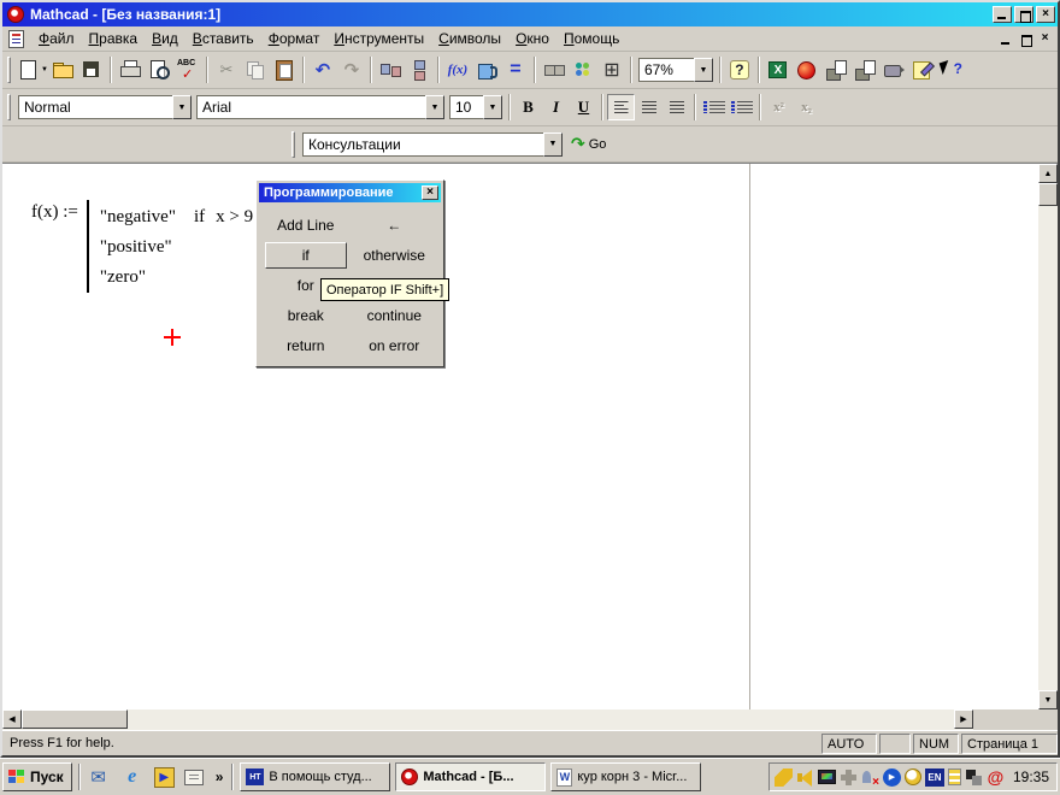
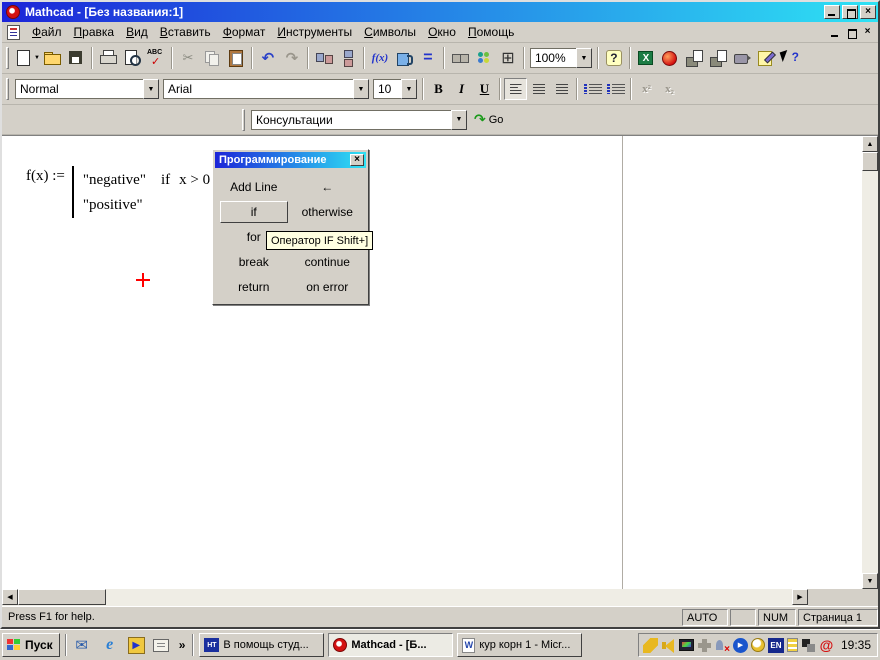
  Mathcad - [Без названия:1]
  ×
  Файл
  Правка
  Вид
  Вставить
  Формат
  Инструменты
  Символы
  Окно
  Помощь
  ×
  ✓
  ✂
  ↶
  ↷
  f(x)
  =
  ⊞
- 67%
+ 100%
  ?
  X
  ?
  Normal
  Arial
  10
  B
  I
  U
  x²
  x₂
  Консультации
  ↷
  Go
  f(x) :=
- "negative" if x > 9
+ "negative" if x > 0
  "positive"
- "zero"
  Программирование
  ×
  Add Line
  ←
  if
  otherwise
  for
  break
  continue
  return
  on error
  Оператор IF Shift+]
  Press F1 for help.
  AUTO
  NUM
  Страница 1
  Пуск
  ✉
  e
  ▶
  »
  В помощь студ...
  Mathcad - [Б...
  W
- кур корн 3 - Micr...
+ кур корн 1 - Micr...
  EN
  @
  19:35
